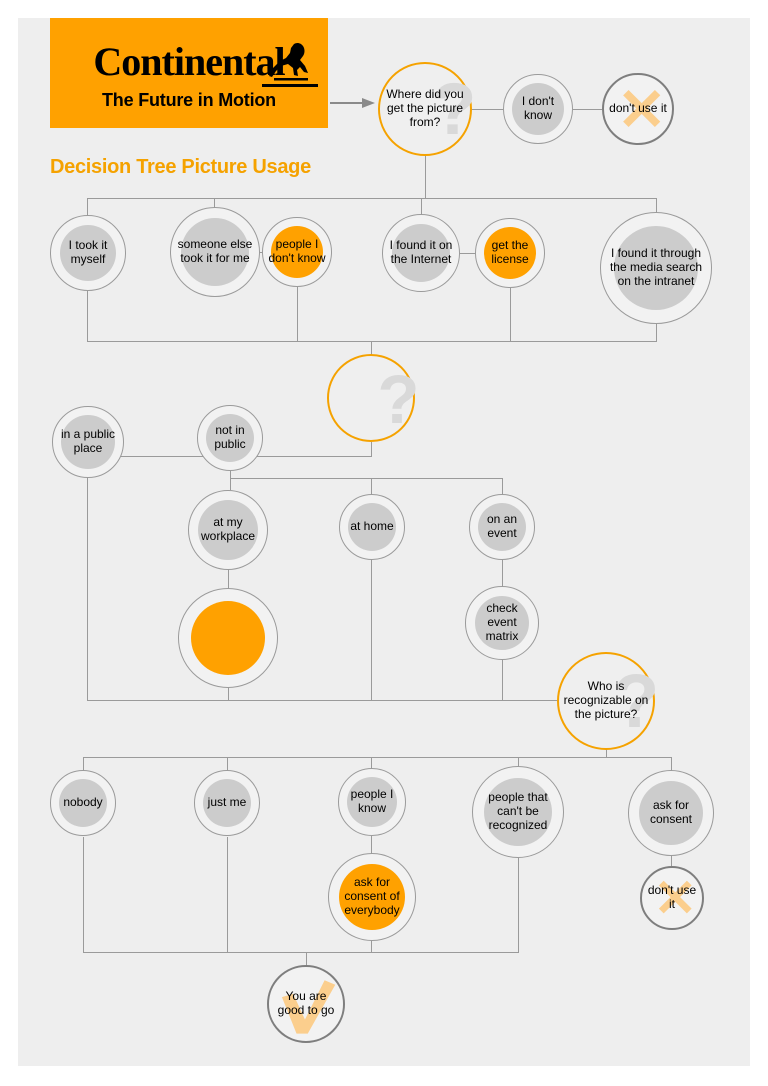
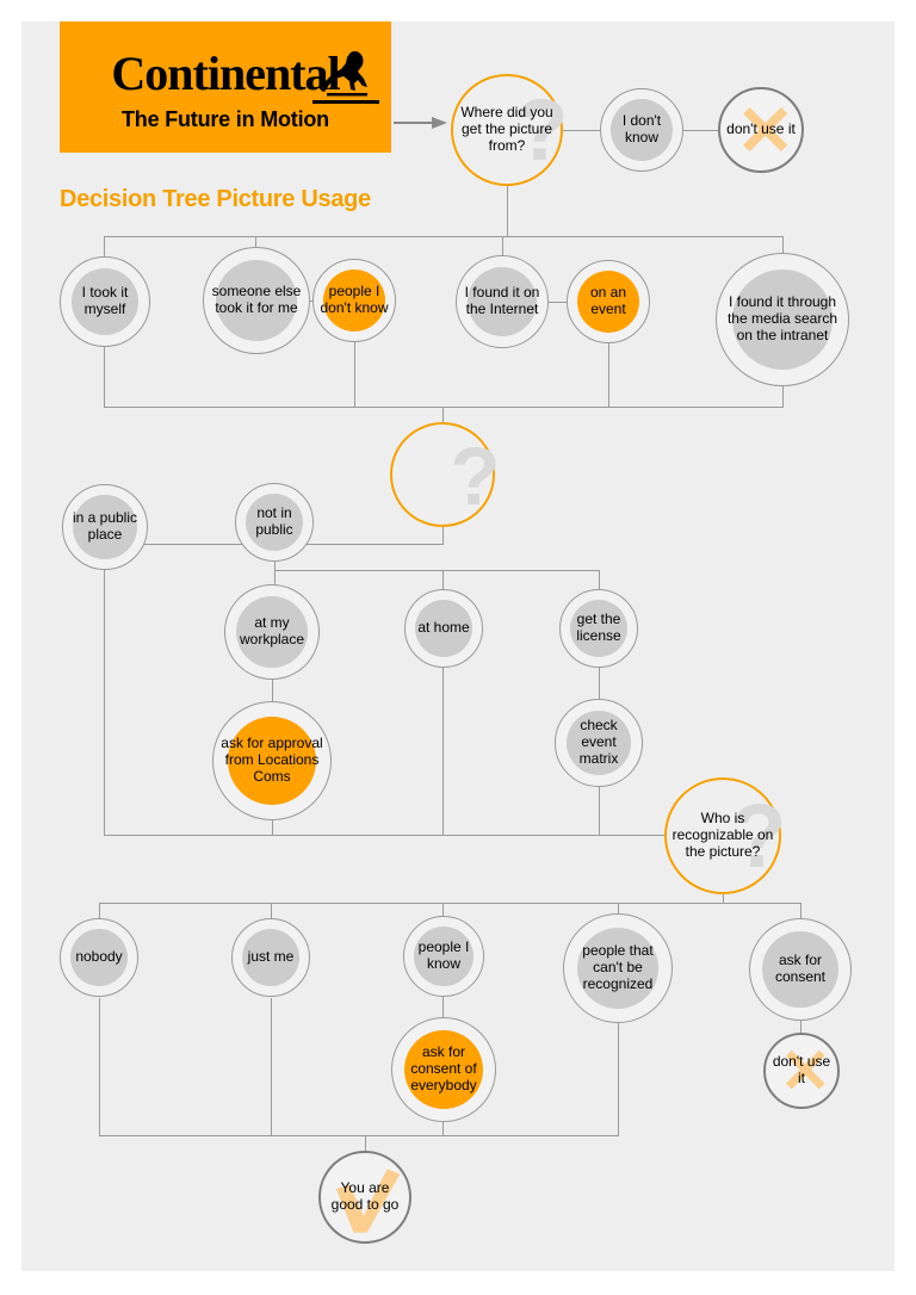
  Continenta
  The Future in Motion
  Decision Tree Picture Usage
  ?
  Where did you get the picture from?
  I don't know
  ✕
  don't use it
  I took it myself
  someone else took it for me
  people I don't know
  I found it on the Internet
- get the license
+ on an event
  I found it through the media search on the intranet
  ?
  in a public place
  not in public
  at my workplace
  at home
- on an event
+ get the license
+ ask for approval from Locations Coms
  check event matrix
  ?
  Who is recognizable on the picture?
  nobody
  just me
  people I know
  people that can't be recognized
  ask for consent
  ask for consent of everybody
  ✕
  don't use it
  You are good to go
